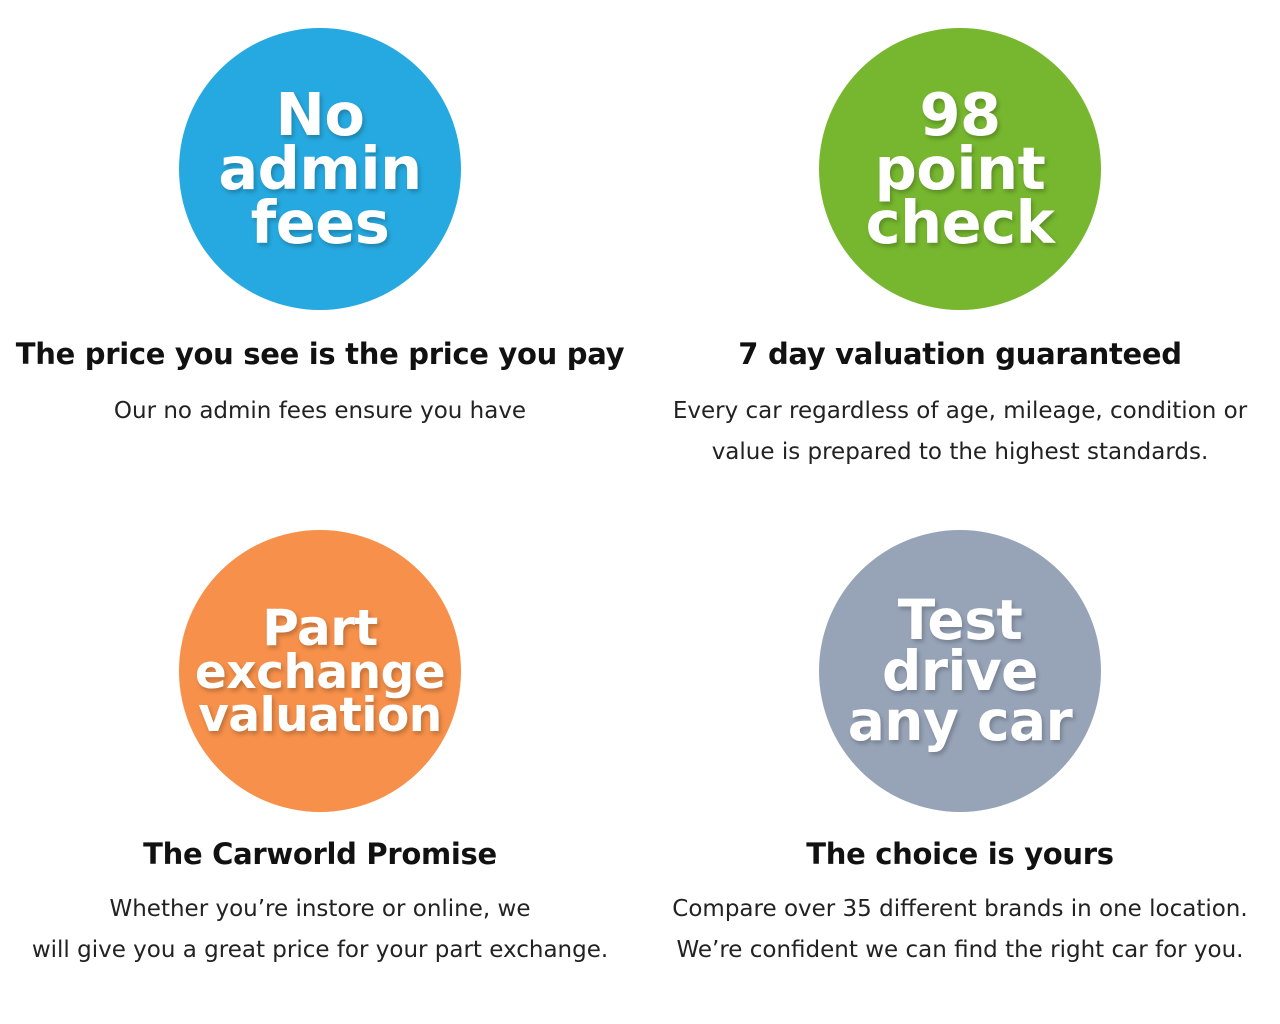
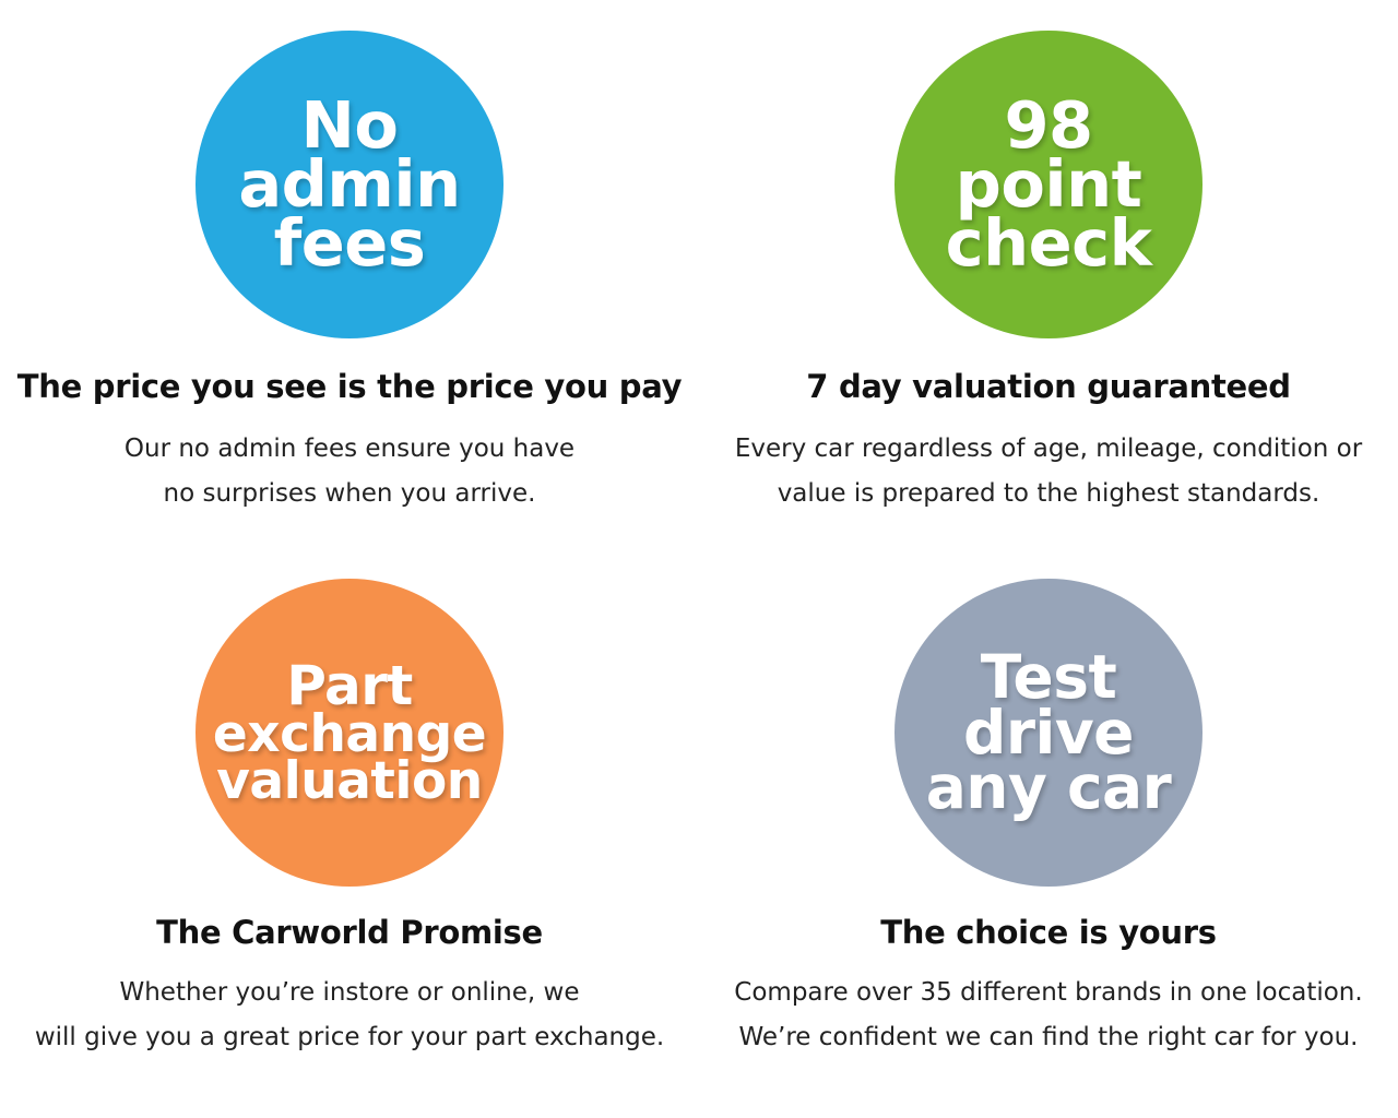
  No
  admin
  fees
  The price you see is the price you pay
  Our no admin fees ensure you have
+ no surprises when you arrive.
  98
  point
  check
  7 day valuation guaranteed
  Every car regardless of age, mileage, condition or
  value is prepared to the highest standards.
  Part
  exchange
  valuation
  The Carworld Promise
  Whether you’re instore or online, we
  will give you a great price for your part exchange.
  Test
  drive
  any car
  The choice is yours
  Compare over 35 different brands in one location.
  We’re confident we can find the right car for you.
